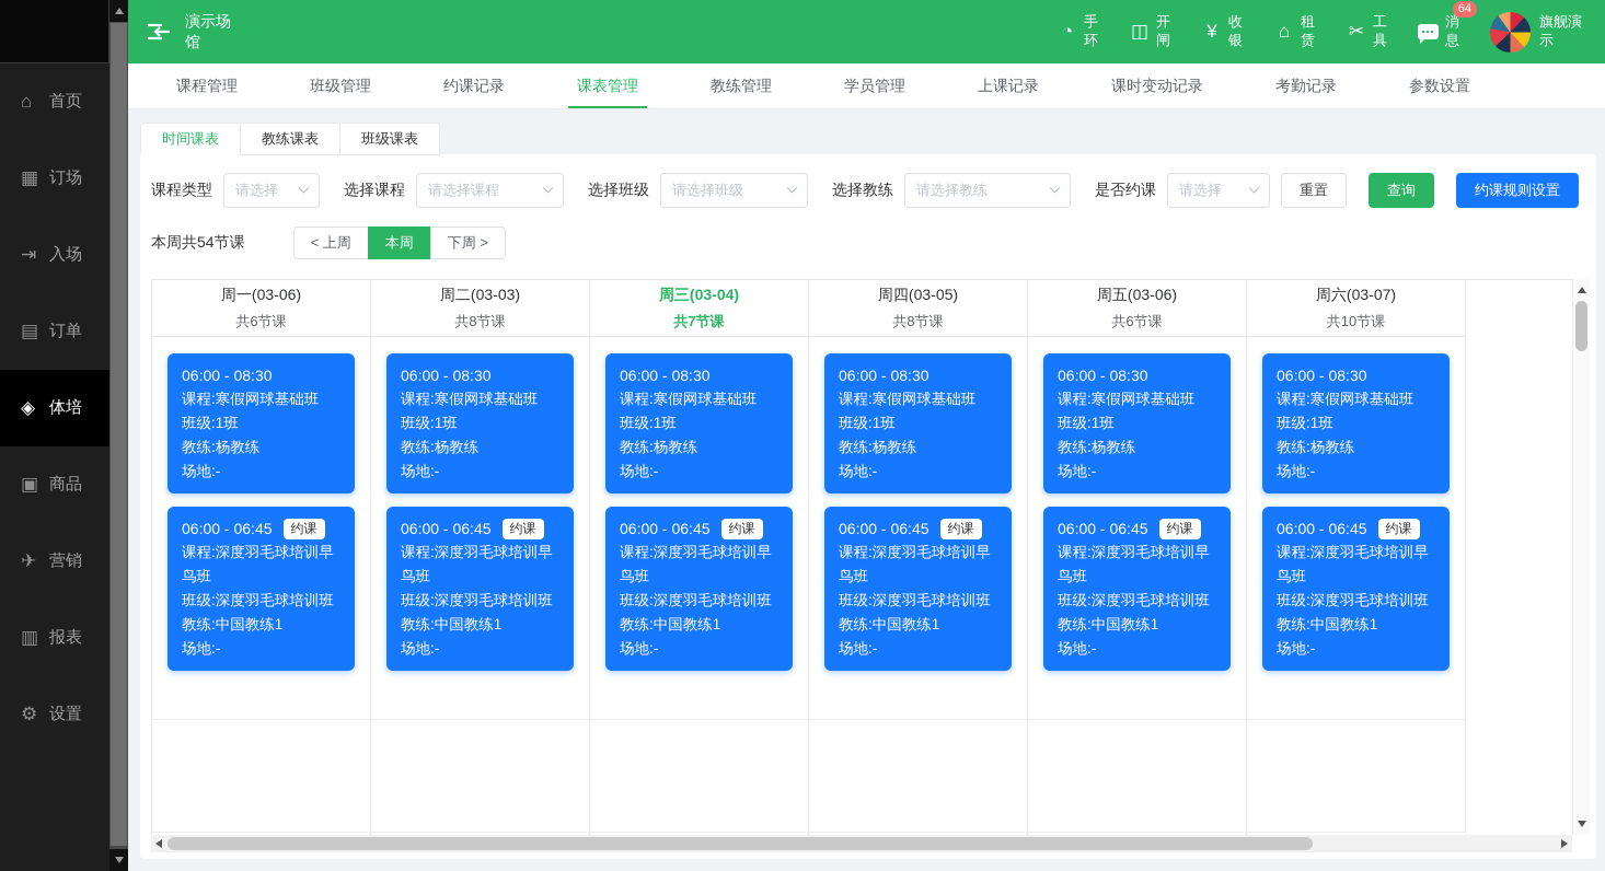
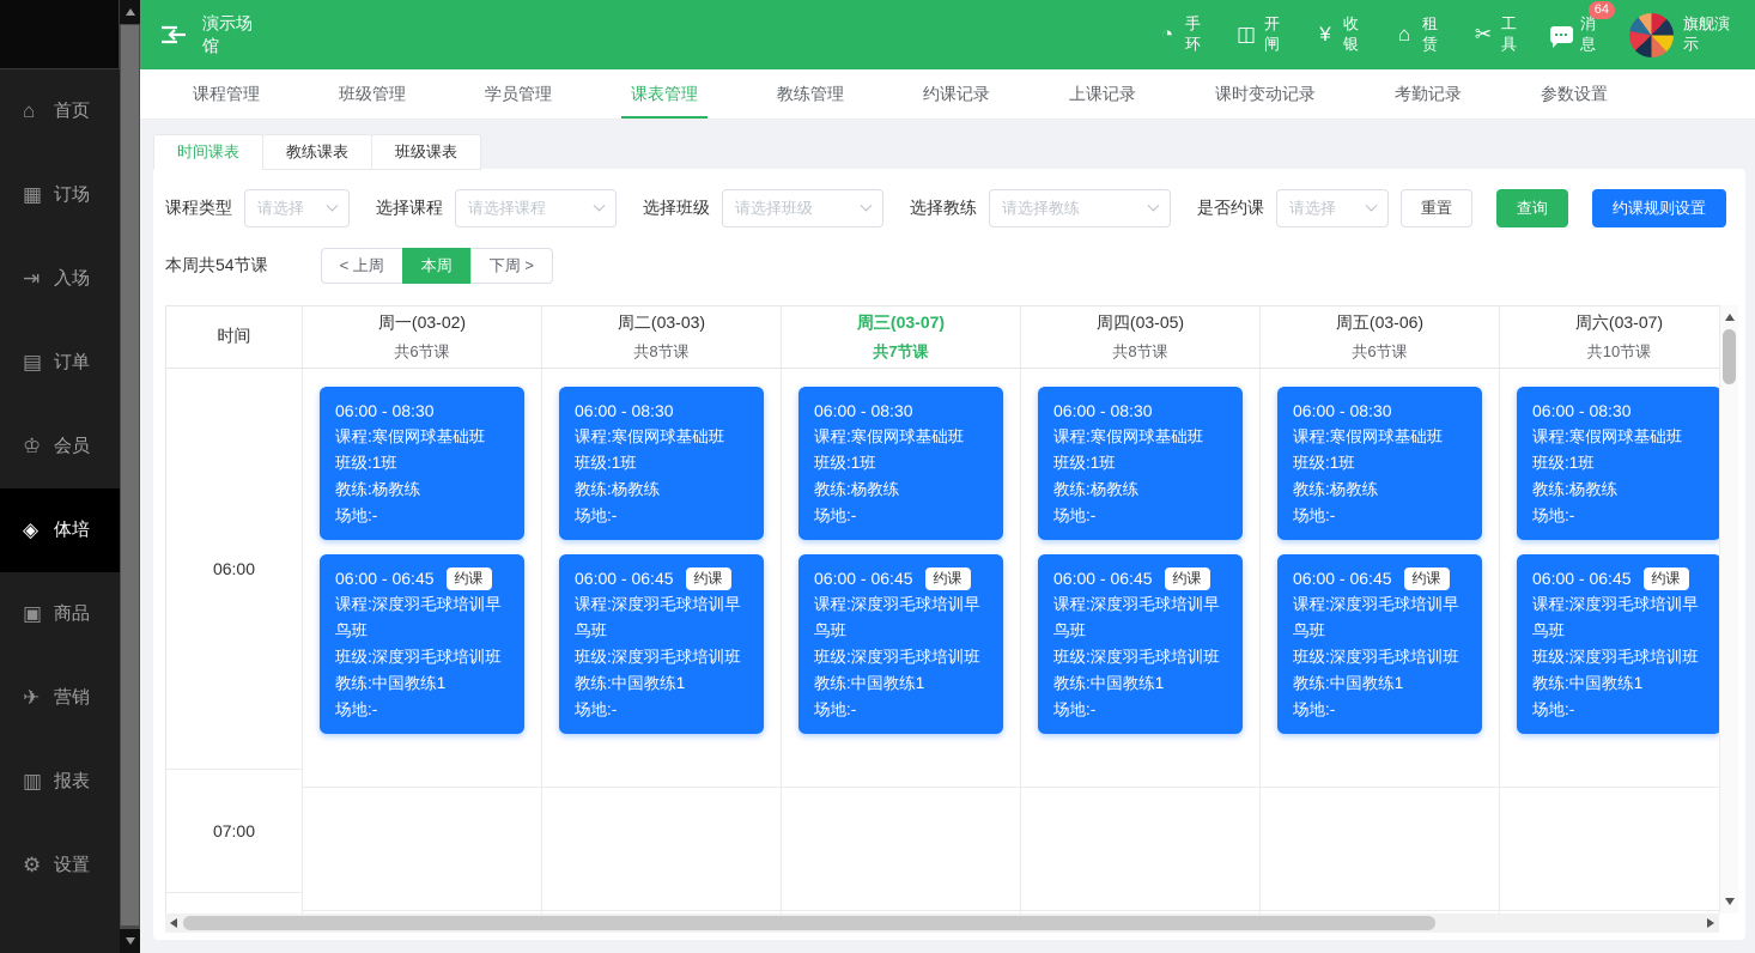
  ⌂
  首页
  ▦
  订场
  ⇥
  入场
  ▤
  订单
+ ♔
+ 会员
  ◈
  体培
  ▣
  商品
  ✈
  营销
  ▥
  报表
  ⚙
  设置
  演示场馆
  ◔
  手环
  ◫
  开闸
  ¥
  收银
  ⌂
  租赁
  ✂
  工具
  消息
  64
  旗舰演示
  课程管理
  班级管理
- 约课记录
+ 学员管理
  课表管理
  教练管理
- 学员管理
+ 约课记录
  上课记录
  课时变动记录
  考勤记录
  参数设置
  时间课表
  教练课表
  班级课表
  课程类型
  请选择
  选择课程
  请选择课程
  选择班级
  请选择班级
  选择教练
  请选择教练
  是否约课
  请选择
  重置
  查询
  约课规则设置
  本周共54节课
  < 上周
  本周
  下周 >
+ 时间
+ 06:00
+ 07:00
- 周一(03-06)
+ 周一(03-02)
  共6节课
  06:00 - 08:30
  课程:寒假网球基础班
  班级:1班
  教练:杨教练
  场地:-
  06:00 - 06:45
  约课
  课程:深度羽毛球培训早鸟班
  班级:深度羽毛球培训班
  教练:中国教练1
  场地:-
  周二(03-03)
  共8节课
  06:00 - 08:30
  课程:寒假网球基础班
  班级:1班
  教练:杨教练
  场地:-
  06:00 - 06:45
  约课
  课程:深度羽毛球培训早鸟班
  班级:深度羽毛球培训班
  教练:中国教练1
  场地:-
- 周三(03-04)
+ 周三(03-07)
  共7节课
  06:00 - 08:30
  课程:寒假网球基础班
  班级:1班
  教练:杨教练
  场地:-
  06:00 - 06:45
  约课
  课程:深度羽毛球培训早鸟班
  班级:深度羽毛球培训班
  教练:中国教练1
  场地:-
  周四(03-05)
  共8节课
  06:00 - 08:30
  课程:寒假网球基础班
  班级:1班
  教练:杨教练
  场地:-
  06:00 - 06:45
  约课
  课程:深度羽毛球培训早鸟班
  班级:深度羽毛球培训班
  教练:中国教练1
  场地:-
  周五(03-06)
  共6节课
  06:00 - 08:30
  课程:寒假网球基础班
  班级:1班
  教练:杨教练
  场地:-
  06:00 - 06:45
  约课
  课程:深度羽毛球培训早鸟班
  班级:深度羽毛球培训班
  教练:中国教练1
  场地:-
  周六(03-07)
  共10节课
  06:00 - 08:30
  课程:寒假网球基础班
  班级:1班
  教练:杨教练
  场地:-
  06:00 - 06:45
  约课
  课程:深度羽毛球培训早鸟班
  班级:深度羽毛球培训班
  教练:中国教练1
  场地:-
